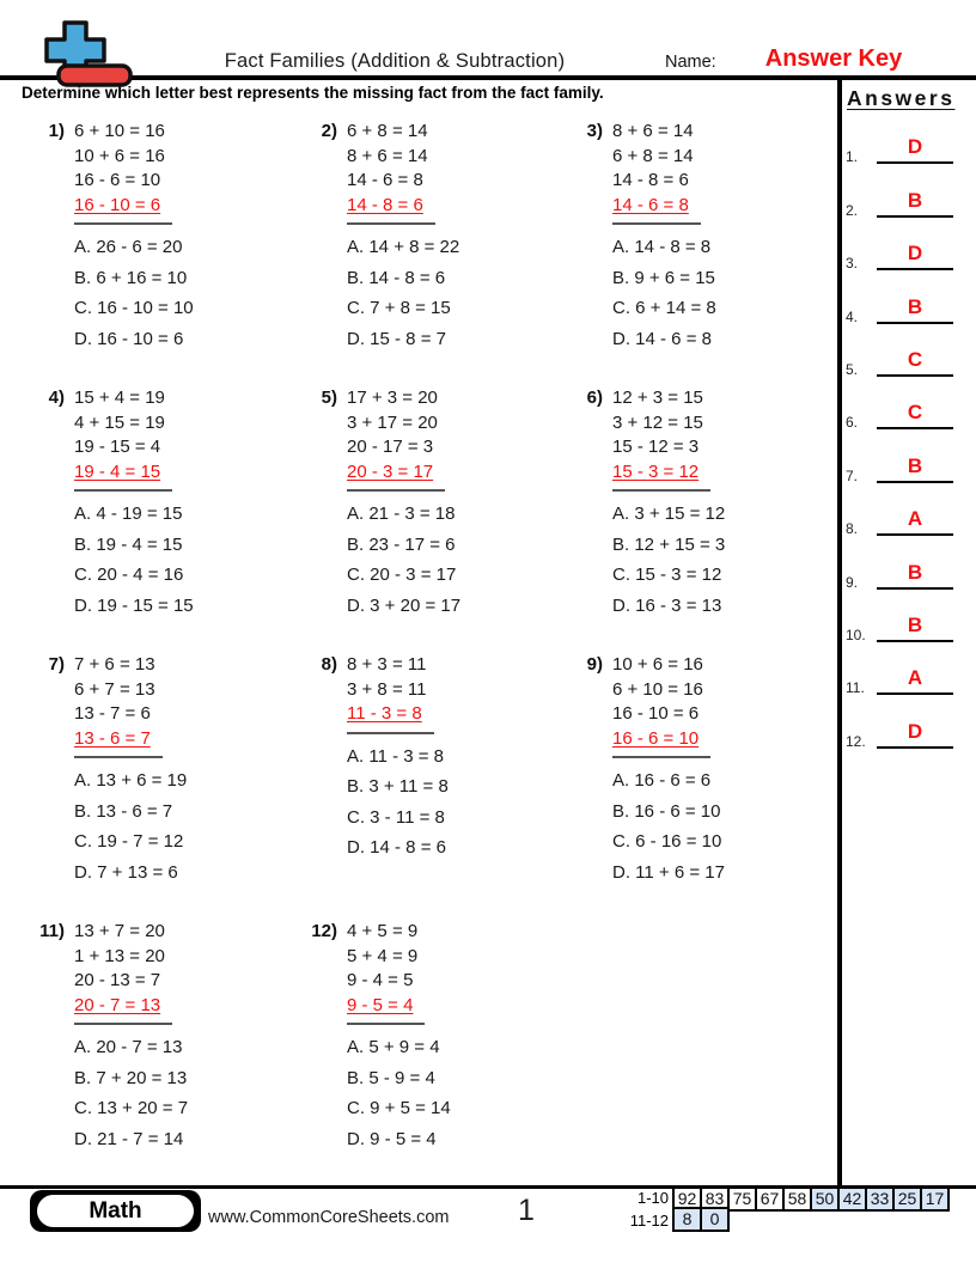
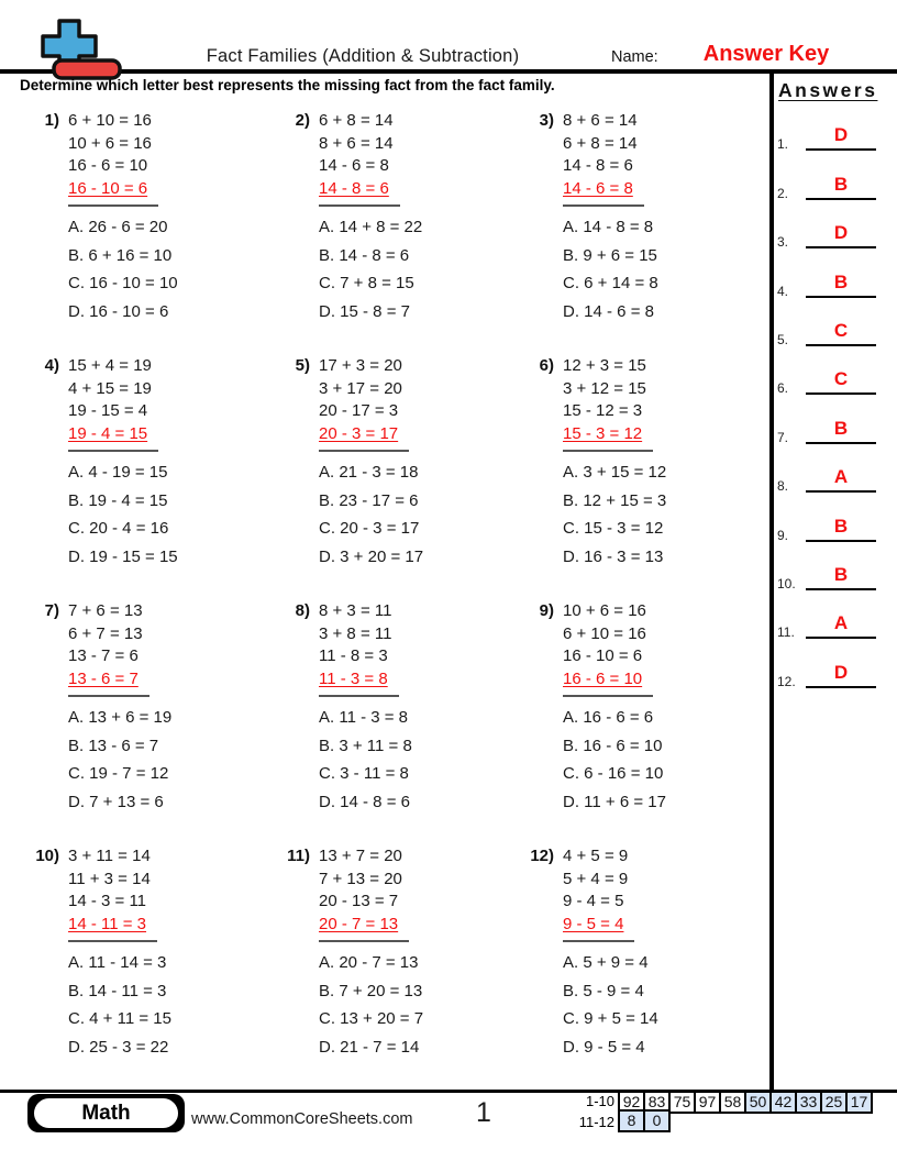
  Fact Families (Addition & Subtraction)
  Name:
  Answer Key
  Determine which letter best represents the missing fact from the fact family.
  Answers
  1.
  D
  2.
  B
  3.
  D
  4.
  B
  5.
  C
  6.
  C
  7.
  B
  8.
  A
  9.
  B
  10.
  B
  11.
  A
  12.
  D
  1)
  6 + 10 = 16
  10 + 6 = 16
  16 - 6 = 10
  16 - 10 = 6
  A. 26 - 6 = 20
  B. 6 + 16 = 10
  C. 16 - 10 = 10
  D. 16 - 10 = 6
  2)
  6 + 8 = 14
  8 + 6 = 14
  14 - 6 = 8
  14 - 8 = 6
  A. 14 + 8 = 22
  B. 14 - 8 = 6
  C. 7 + 8 = 15
  D. 15 - 8 = 7
  3)
  8 + 6 = 14
  6 + 8 = 14
  14 - 8 = 6
  14 - 6 = 8
  A. 14 - 8 = 8
  B. 9 + 6 = 15
  C. 6 + 14 = 8
  D. 14 - 6 = 8
  4)
  15 + 4 = 19
  4 + 15 = 19
  19 - 15 = 4
  19 - 4 = 15
  A. 4 - 19 = 15
  B. 19 - 4 = 15
  C. 20 - 4 = 16
  D. 19 - 15 = 15
  5)
  17 + 3 = 20
  3 + 17 = 20
  20 - 17 = 3
  20 - 3 = 17
  A. 21 - 3 = 18
  B. 23 - 17 = 6
  C. 20 - 3 = 17
  D. 3 + 20 = 17
  6)
  12 + 3 = 15
  3 + 12 = 15
  15 - 12 = 3
  15 - 3 = 12
  A. 3 + 15 = 12
  B. 12 + 15 = 3
  C. 15 - 3 = 12
  D. 16 - 3 = 13
  7)
  7 + 6 = 13
  6 + 7 = 13
  13 - 7 = 6
  13 - 6 = 7
  A. 13 + 6 = 19
  B. 13 - 6 = 7
  C. 19 - 7 = 12
  D. 7 + 13 = 6
  8)
  8 + 3 = 11
  3 + 8 = 11
+ 11 - 8 = 3
  11 - 3 = 8
  A. 11 - 3 = 8
  B. 3 + 11 = 8
  C. 3 - 11 = 8
  D. 14 - 8 = 6
  9)
  10 + 6 = 16
  6 + 10 = 16
  16 - 10 = 6
  16 - 6 = 10
  A. 16 - 6 = 6
  B. 16 - 6 = 10
  C. 6 - 16 = 10
  D. 11 + 6 = 17
+ 10)
+ 3 + 11 = 14
+ 11 + 3 = 14
+ 14 - 3 = 11
+ 14 - 11 = 3
+ A. 11 - 14 = 3
+ B. 14 - 11 = 3
+ C. 4 + 11 = 15
+ D. 25 - 3 = 22
  11)
  13 + 7 = 20
- 1 + 13 = 20
+ 7 + 13 = 20
  20 - 13 = 7
  20 - 7 = 13
  A. 20 - 7 = 13
  B. 7 + 20 = 13
  C. 13 + 20 = 7
  D. 21 - 7 = 14
  12)
  4 + 5 = 9
  5 + 4 = 9
  9 - 4 = 5
  9 - 5 = 4
  A. 5 + 9 = 4
  B. 5 - 9 = 4
  C. 9 + 5 = 14
  D. 9 - 5 = 4
  Math
  www.CommonCoreSheets.com
  1
  1-10
  92
  83
  75
- 67
+ 97
  58
  50
  42
  33
  25
  17
  11-12
  8
  0
